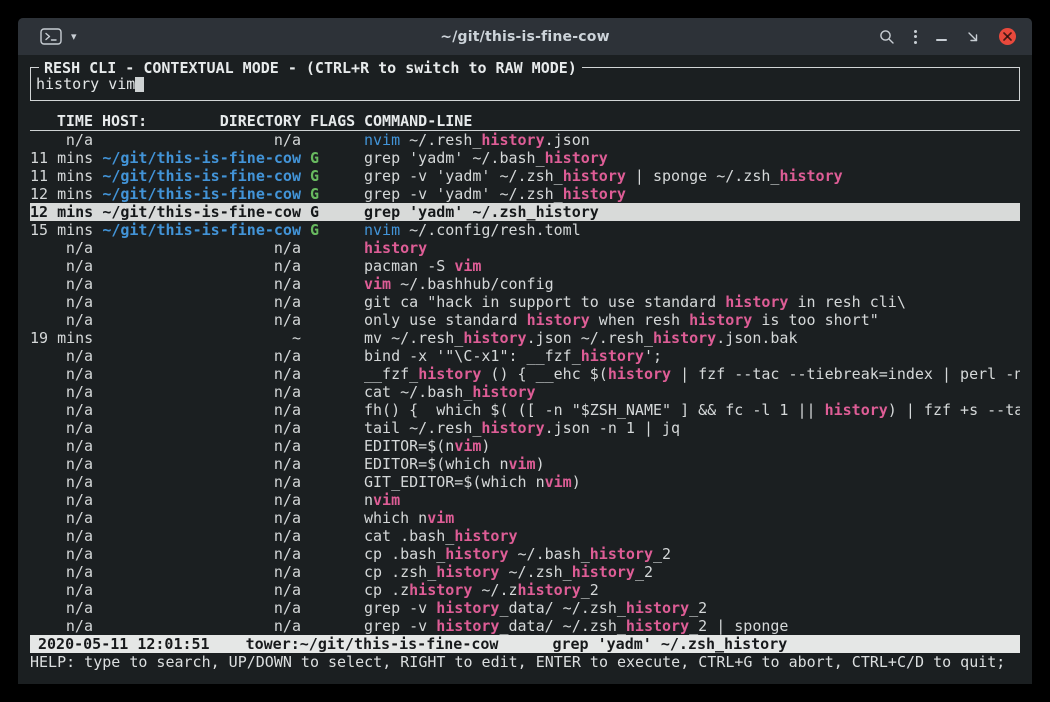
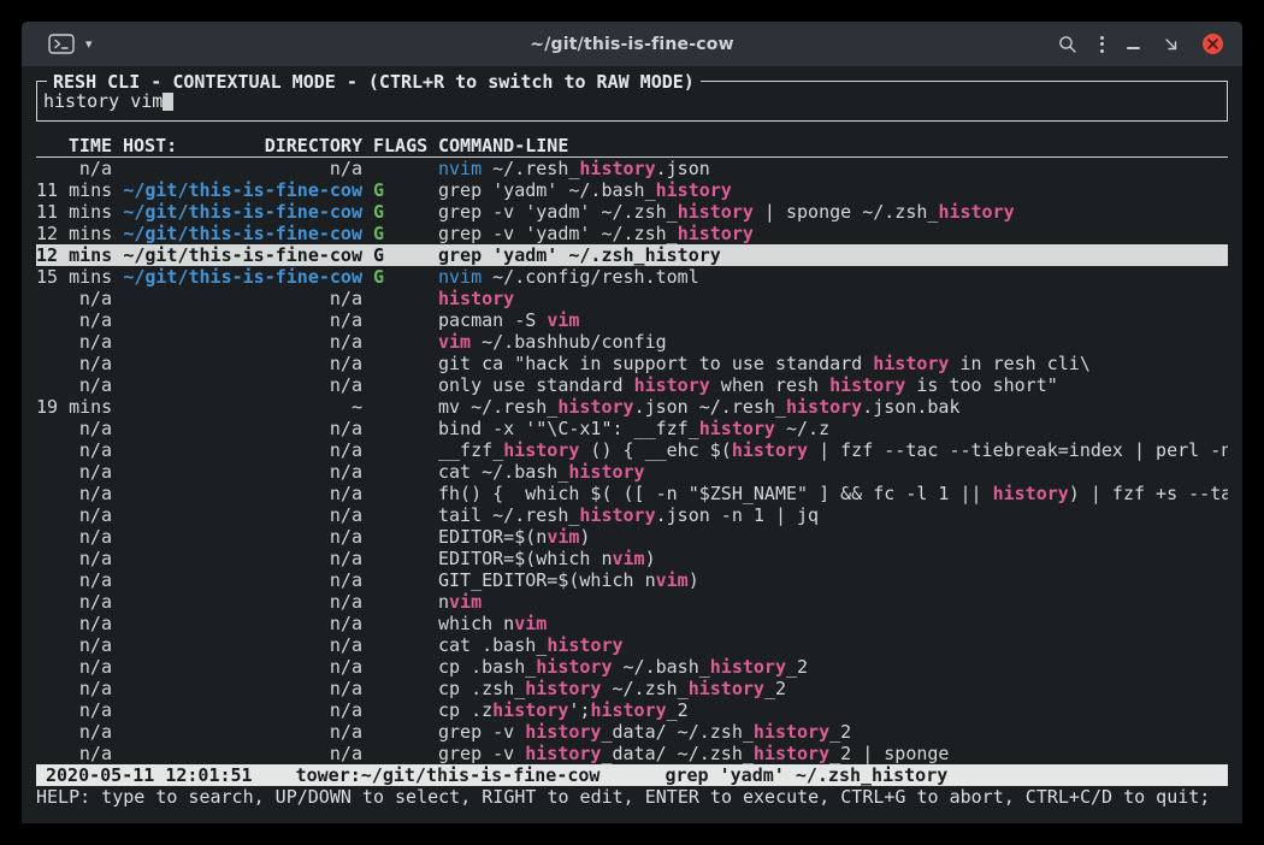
  ▾
  ~/git/this-is-fine-cow
  RESH CLI - CONTEXTUAL MODE - (CTRL+R to switch to RAW MODE)
  history vim
  TIME
  HOST:
  DIRECTORY
  FLAGS
  COMMAND-LINE
  n/a
  n/a
  nvim ~/.resh_history.json
  11 mins
  ~/git/this-is-fine-cow
  G
  grep 'yadm' ~/.bash_history
  11 mins
  ~/git/this-is-fine-cow
  G
  grep -v 'yadm' ~/.zsh_history | sponge ~/.zsh_history
  12 mins
  ~/git/this-is-fine-cow
  G
  grep -v 'yadm' ~/.zsh_history
  12 mins
  ~/git/this-is-fine-cow
  G
  grep 'yadm' ~/.zsh_history
  15 mins
  ~/git/this-is-fine-cow
  G
  nvim ~/.config/resh.toml
  n/a
  n/a
  history
  n/a
  n/a
  pacman -S vim
  n/a
  n/a
  vim ~/.bashhub/config
  n/a
  n/a
  git ca "hack in support to use standard history in resh cli\
  n/a
  n/a
  only use standard history when resh history is too short"
  19 mins
  ~
  mv ~/.resh_history.json ~/.resh_history.json.bak
  n/a
  n/a
- bind -x '"\C-x1": __fzf_history';
+ bind -x '"\C-x1": __fzf_history ~/.z
  n/a
  n/a
  __fzf_history () { __ehc $(history | fzf --tac --tiebreak=index | perl -n
  n/a
  n/a
  cat ~/.bash_history
  n/a
  n/a
  fh() { which $( ([ -n "$ZSH_NAME" ] && fc -l 1 || history) | fzf +s --ta
  n/a
  n/a
  tail ~/.resh_history.json -n 1 | jq
  n/a
  n/a
  EDITOR=$(nvim)
  n/a
  n/a
  EDITOR=$(which nvim)
  n/a
  n/a
  GIT_EDITOR=$(which nvim)
  n/a
  n/a
  nvim
  n/a
  n/a
  which nvim
  n/a
  n/a
  cat .bash_history
  n/a
  n/a
  cp .bash_history ~/.bash_history_2
  n/a
  n/a
  cp .zsh_history ~/.zsh_history_2
  n/a
  n/a
- cp .zhistory ~/.zhistory_2
+ cp .zhistory';history_2
  n/a
  n/a
  grep -v history_data/ ~/.zsh_history_2
  n/a
  n/a
  grep -v history_data/ ~/.zsh_history_2 | sponge
  2020-05-11 12:01:51
  tower:~/git/this-is-fine-cow
  grep 'yadm' ~/.zsh_history
  HELP: type to search, UP/DOWN to select, RIGHT to edit, ENTER to execute, CTRL+G to abort, CTRL+C/D to quit;
